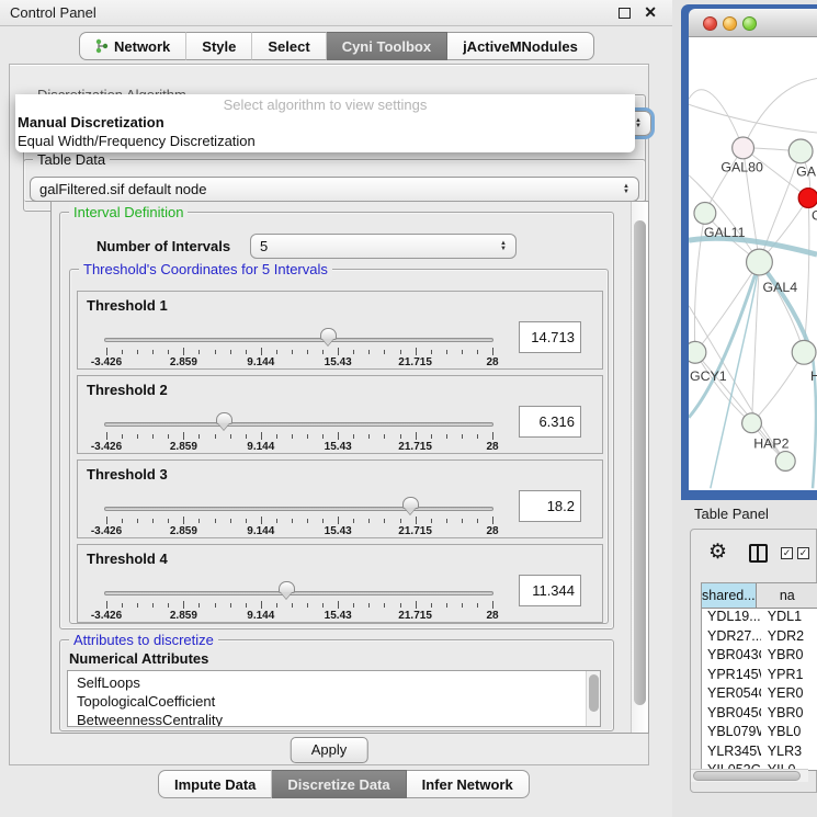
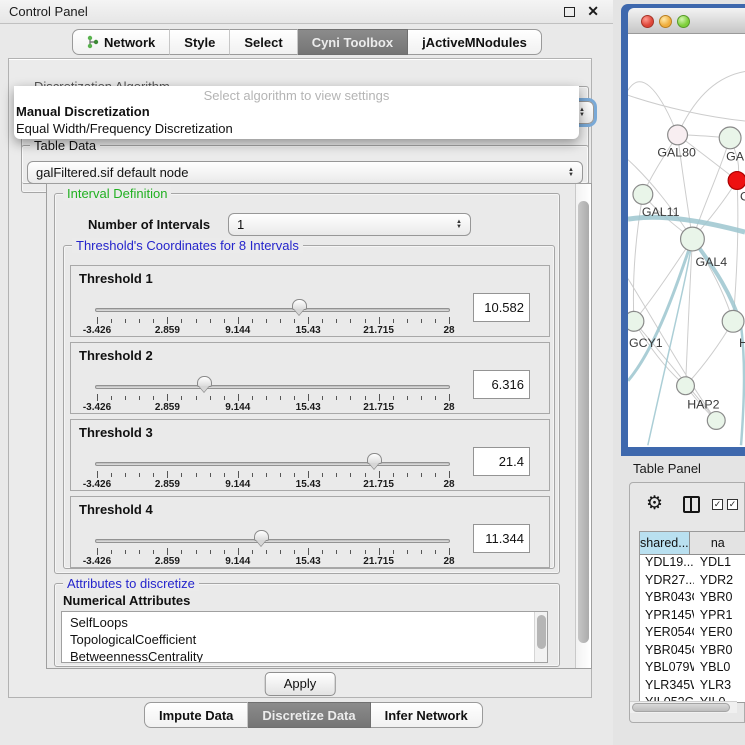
  Control Panel
  ✕
  Network
  Style
  Select
  Cyni Toolbox
  jActiveMNodules
  Select algorithm to view settings
  Manual Discretization
  Equal Width/Frequency Discretization
  Table Data
  galFiltered.sif default node
  Interval Definition
  Number of Intervals
- 5
+ 1
- Threshold's Coordinates for 5 Intervals
+ Threshold's Coordinates for 8 Intervals
  Threshold 1
  -3.426
  2.859
  9.144
  15.43
  21.715
  28
- 14.713
+ 10.582
  Threshold 2
  -3.426
  2.859
  9.144
  15.43
  21.715
  28
  6.316
  Threshold 3
  -3.426
  2.859
  9.144
  15.43
  21.715
  28
- 18.2
+ 21.4
  Threshold 4
  -3.426
  2.859
  9.144
  15.43
  21.715
  28
  11.344
  Attributes to discretize
  Numerical Attributes
  SelfLoops
  TopologicalCoefficient
  BetweennessCentrality
  Apply
  Impute Data
  Discretize Data
  Infer Network
  GAL80
  GAL11
  GAL4
  GCY1
  H
  HAP2
  Table Panel
  ⚙
  ✓
  ✓
  shared...
  na
  YDL19...
  YDL1
  YDR27..
  YDR2
  YBR043
  YBR0
  YPR145
  YPR1
  YER054
  YER0
  YBR045
  YBR0
  YBL079
  YBL0
  YLR345
  YLR3
